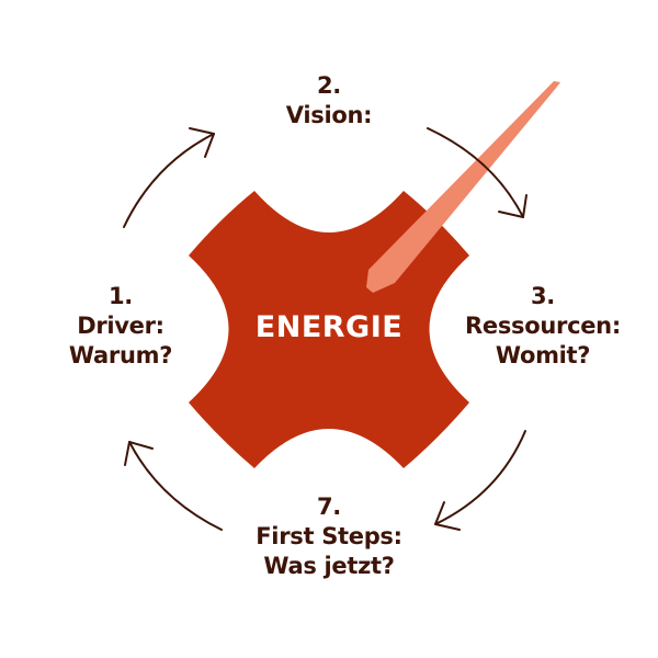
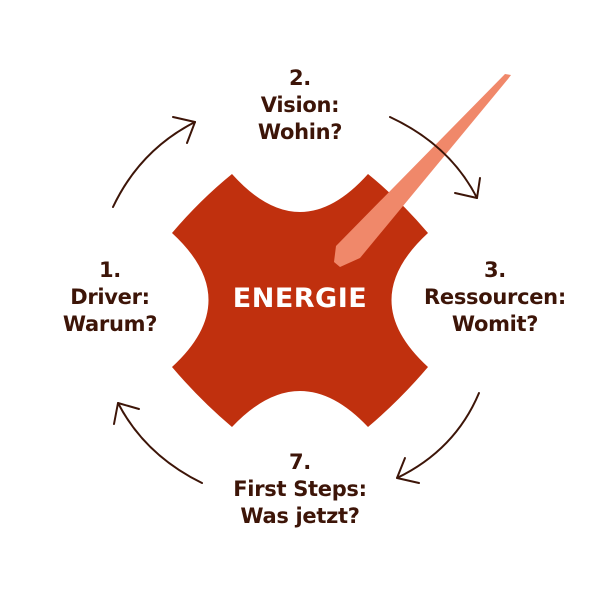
  ENERGIE
  1.
  Driver:
  Warum?
  2.
  Vision:
+ Wohin?
  3.
  Ressourcen:
  Womit?
  7.
  First Steps:
  Was jetzt?
